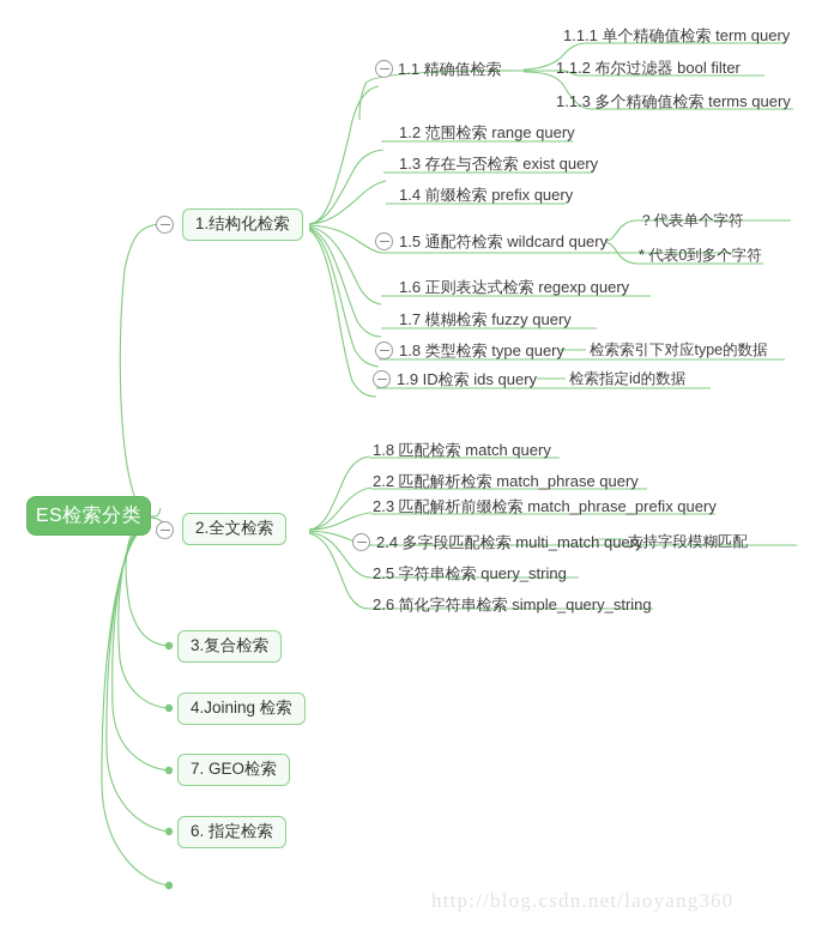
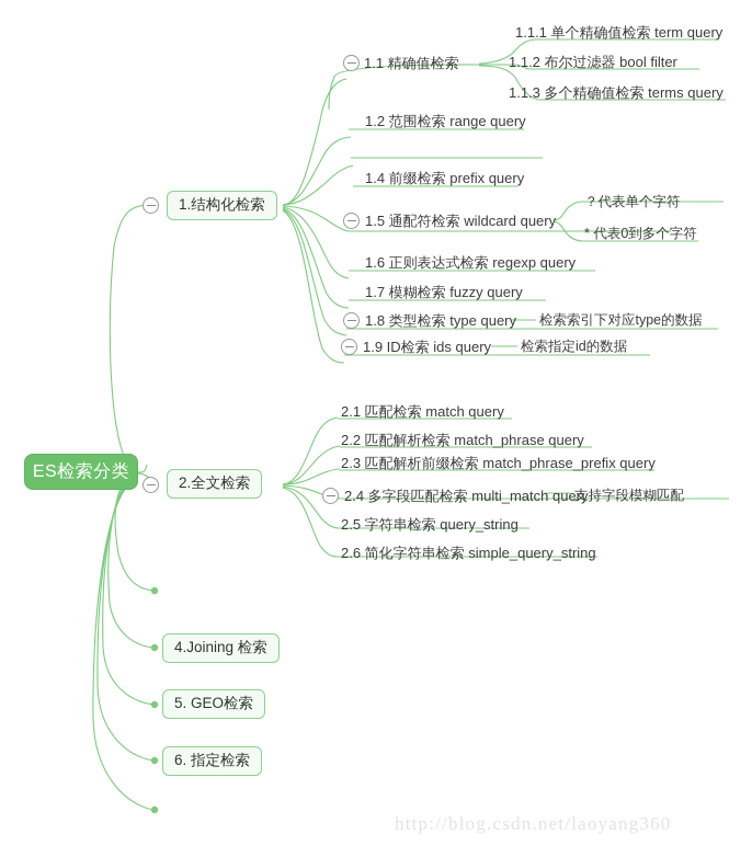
  ES检索分类
  1.结构化检索
  2.全文检索
- 3.复合检索
  4.Joining 检索
- 7. GEO检索
+ 5. GEO检索
  6. 指定检索
  1.1 精确值检索
  1.1.1 单个精确值检索 term query
  1.1.2 布尔过滤器 bool filter
  1.1.3 多个精确值检索 terms query
  1.2 范围检索 range query
- 1.3 存在与否检索 exist query
  1.4 前缀检索 prefix query
  1.5 通配符检索 wildcard query
  ？代表单个字符
  * 代表0到多个字符
  1.6 正则表达式检索 regexp query
  1.7 模糊检索 fuzzy query
  1.8 类型检索 type query
  检索索引下对应type的数据
  1.9 ID检索 ids query
  检索指定id的数据
- 1.8 匹配检索 match query
+ 2.1 匹配检索 match query
  2.2 匹配解析检索 match_phrase query
  2.3 匹配解析前缀检索 match_phrase_prefix query
  2.4 多字段匹配检索 multi_match query
  支持字段模糊匹配
  2.5 字符串检索 query_string
  2.6 简化字符串检索 simple_query_string
  http://blog.csdn.net/laoyang360
